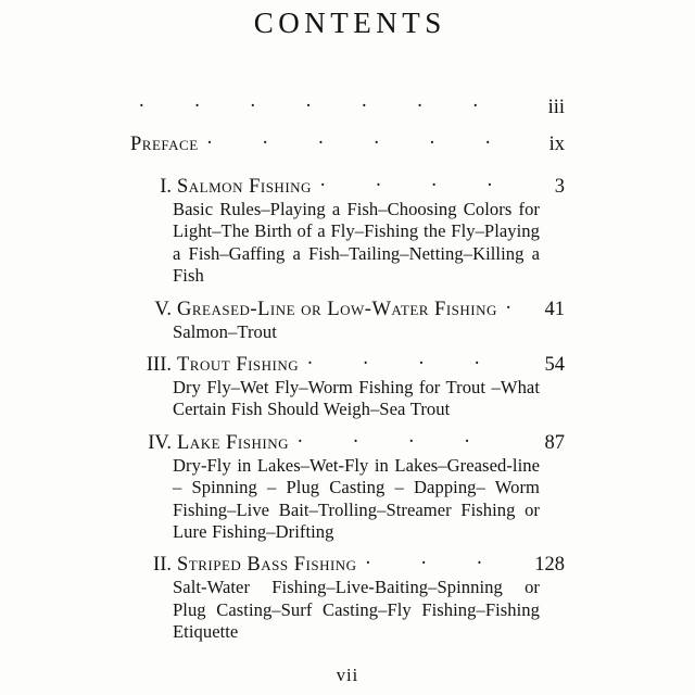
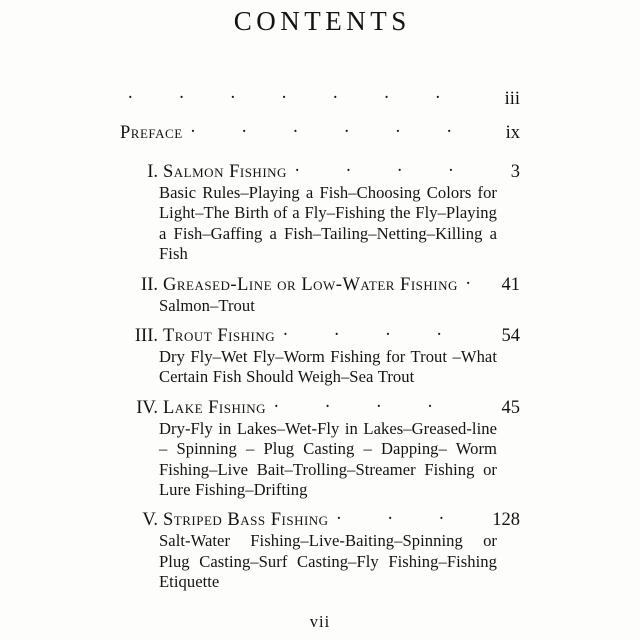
  CONTENTS
  iii
  Preface
  ix
  I.
  Salmon Fishing
  3
  Basic Rules–Playing a Fish–Choosing Colors for Light–The Birth of a Fly–Fishing the Fly–Playing a Fish–Gaffing a Fish–Tailing–Netting–Killing a Fish
- V.
+ II.
  Greased-Line or Low-Water Fishing
  41
  Salmon–Trout
  III.
  Trout Fishing
  54
  Dry Fly–Wet Fly–Worm Fishing for Trout –What Certain Fish Should Weigh–Sea Trout
  IV.
  Lake Fishing
- 87
+ 45
  Dry-Fly in Lakes–Wet-Fly in Lakes–Greased-line – Spinning – Plug Casting – Dapping– Worm Fishing–Live Bait–Trolling–Streamer Fishing or Lure Fishing–Drifting
- II.
+ V.
  Striped Bass Fishing
  128
  Salt-Water Fishing–Live-Baiting–Spinning or Plug Casting–Surf Casting–Fly Fishing–Fishing Etiquette
  vii
